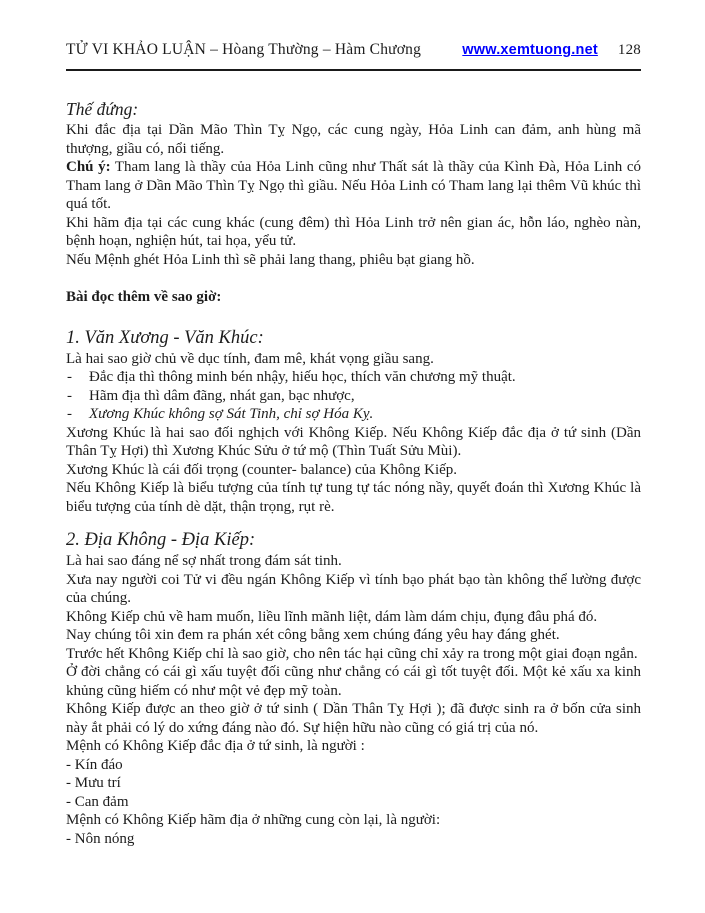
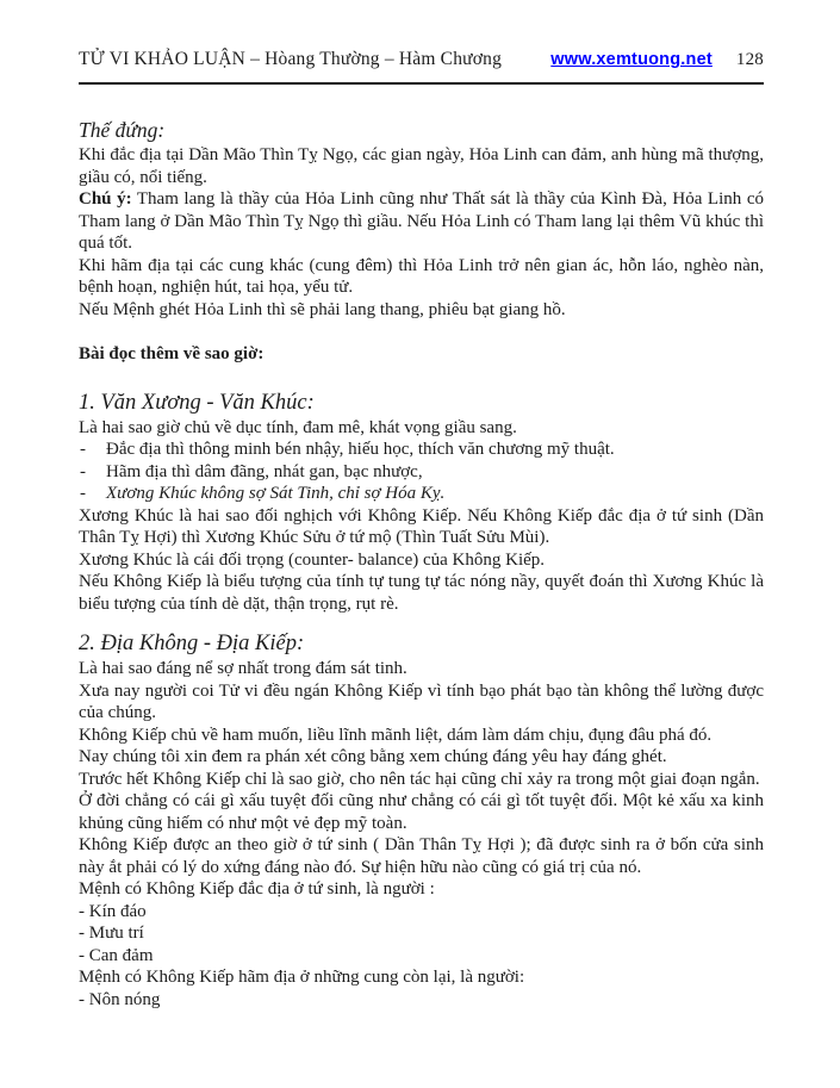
  TỬ VI KHẢO LUẬN – Hòang Thường – Hàm Chương
  www.xemtuong.net
  128
  Thế đứng:
- Khi đắc địa tại Dần Mão Thìn Tỵ Ngọ, các cung ngày, Hỏa Linh can đảm, anh hùng mã thượng, giầu có, nổi tiếng.
+ Khi đắc địa tại Dần Mão Thìn Tỵ Ngọ, các gian ngày, Hỏa Linh can đảm, anh hùng mã thượng, giầu có, nổi tiếng.
  Chú ý: Tham lang là thầy của Hỏa Linh cũng như Thất sát là thầy của Kình Đà, Hỏa Linh có Tham lang ở Dần Mão Thìn Tỵ Ngọ thì giầu. Nếu Hỏa Linh có Tham lang lại thêm Vũ khúc thì quá tốt.
  Khi hãm địa tại các cung khác (cung đêm) thì Hỏa Linh trở nên gian ác, hỗn láo, nghèo nàn, bệnh hoạn, nghiện hút, tai họa, yểu tử.
  Nếu Mệnh ghét Hỏa Linh thì sẽ phải lang thang, phiêu bạt giang hồ.
  Bài đọc thêm về sao giờ:
  1. Văn Xương - Văn Khúc:
  Là hai sao giờ chủ về dục tính, đam mê, khát vọng giầu sang.
  -
  Đắc địa thì thông minh bén nhậy, hiếu học, thích văn chương mỹ thuật.
  -
  Hãm địa thì dâm đãng, nhát gan, bạc nhược,
  -
  Xương Khúc không sợ Sát Tinh, chỉ sợ Hóa Kỵ.
  Xương Khúc là hai sao đối nghịch với Không Kiếp. Nếu Không Kiếp đắc địa ở tứ sinh (Dần Thân Tỵ Hợi) thì Xương Khúc Sửu ở tứ mộ (Thìn Tuất Sửu Mùi).
  Xương Khúc là cái đối trọng (counter- balance) của Không Kiếp.
  Nếu Không Kiếp là biểu tượng của tính tự tung tự tác nóng nầy, quyết đoán thì Xương Khúc là biểu tượng của tính dè dặt, thận trọng, rụt rè.
  2. Địa Không - Địa Kiếp:
  Là hai sao đáng nể sợ nhất trong đám sát tinh.
  Xưa nay người coi Tử vi đều ngán Không Kiếp vì tính bạo phát bạo tàn không thể lường được của chúng.
  Không Kiếp chủ về ham muốn, liều lĩnh mãnh liệt, dám làm dám chịu, đụng đâu phá đó.
  Nay chúng tôi xin đem ra phán xét công bằng xem chúng đáng yêu hay đáng ghét.
  Trước hết Không Kiếp chỉ là sao giờ, cho nên tác hại cũng chỉ xảy ra trong một giai đoạn ngắn.
  Ở đời chẳng có cái gì xấu tuyệt đối cũng như chẳng có cái gì tốt tuyệt đối. Một kẻ xấu xa kinh khủng cũng hiếm có như một vẻ đẹp mỹ toàn.
  Không Kiếp được an theo giờ ở tứ sinh ( Dần Thân Tỵ Hợi ); đã được sinh ra ở bốn cửa sinh này ắt phải có lý do xứng đáng nào đó. Sự hiện hữu nào cũng có giá trị của nó.
  Mệnh có Không Kiếp đắc địa ở tứ sinh, là người :
  - Kín đáo
  - Mưu trí
  - Can đảm
  Mệnh có Không Kiếp hãm địa ở những cung còn lại, là người:
  - Nôn nóng
